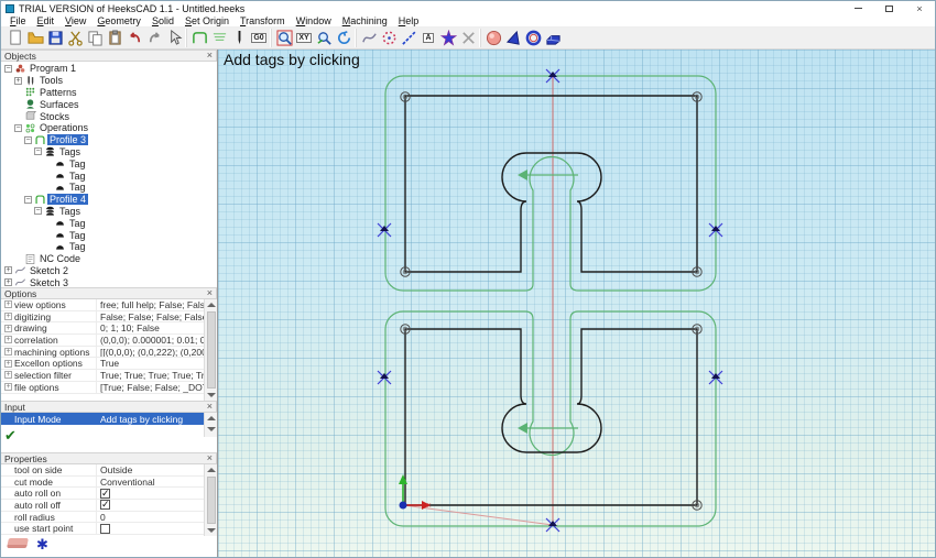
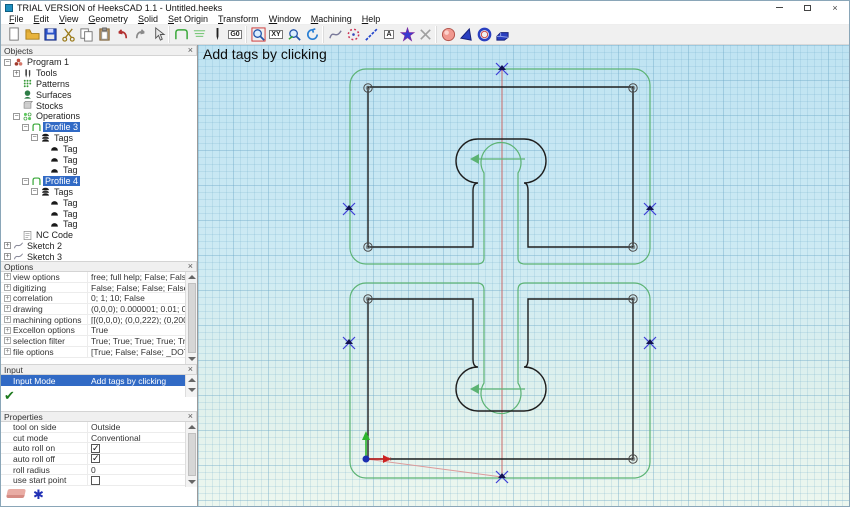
  TRIAL VERSION of HeeksCAD 1.1 - Untitled.heeks
  ×
  File
  Edit
  View
  Geometry
  Solid
  Set Origin
  Transform
  Window
  Machining
  Help
  Objects
  ×
  Program 1
  Tools
  Patterns
  Surfaces
  Stocks
  Operations
  Profile 3
  Tags
  Tag
  Tag
  Tag
  Profile 4
  Tags
  Tag
  Tag
  Tag
  NC Code
  Sketch 2
  Sketch 3
  Options
  ×
  view options
  free; full help; False; Fals
  digitizing
  False; False; False; Fals
- drawing
+ correlation
  0; 1; 10; False
- correlation
+ drawing
  (0,0,0); 0.000001; 0.01;
  machining options
  [[(0,0,0); (0,0,222); (0,20
  Excellon options
  True
  selection filter
  True; True; True; True; T
  file options
  [True; False; False; _DO
  Input
  ×
  Input Mode
  Add tags by clicking
  ✔
  Properties
  ×
  tool on side
  Outside
  cut mode
  Conventional
  auto roll on
  auto roll off
  roll radius
  0
  use start point
  ✱
  Add tags by clicking
